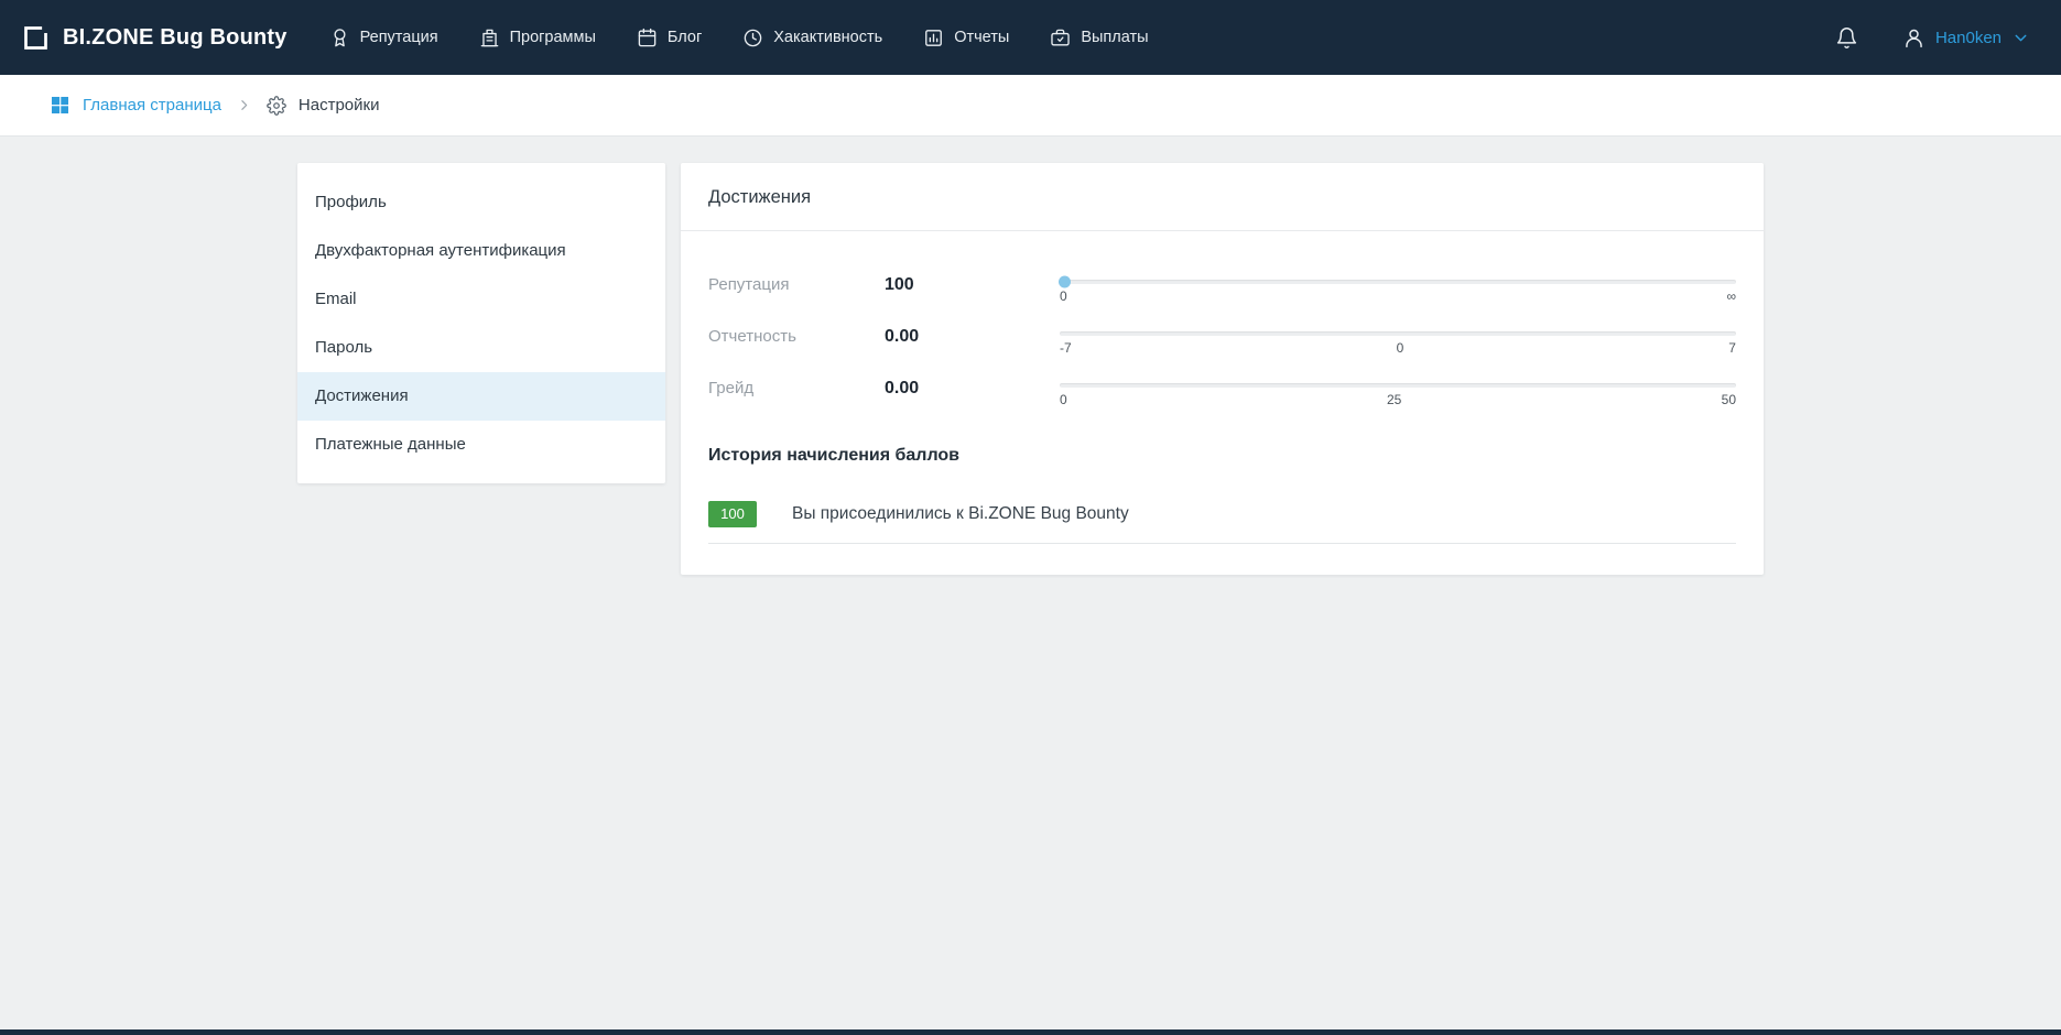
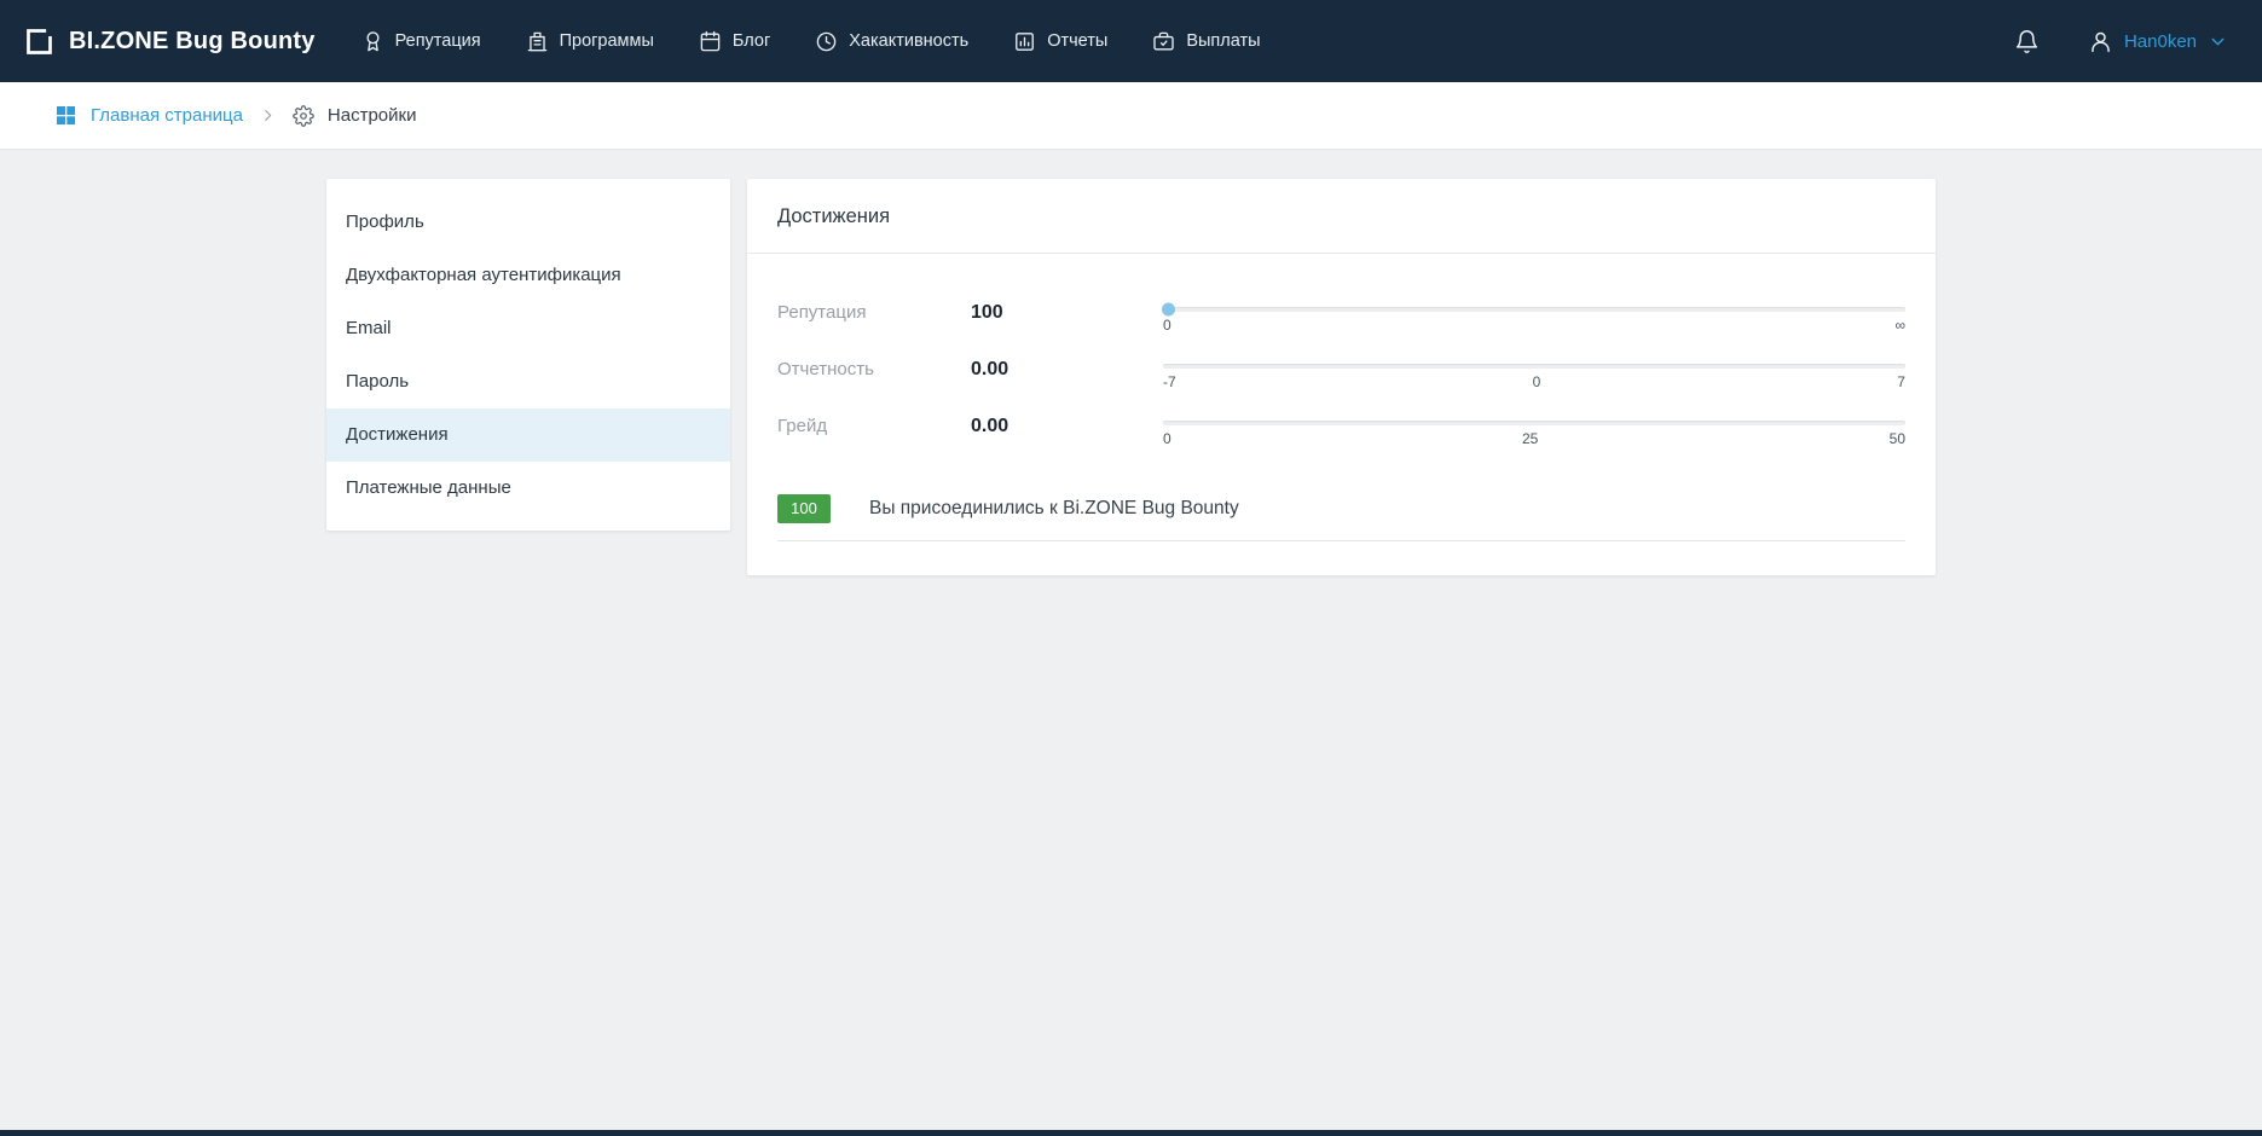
  BI.ZONE Bug Bounty
  Репутация
  Программы
  Блог
  Хакактивность
  Отчеты
  Выплаты
  Han0ken
  Главная страница
  Настройки
  Профиль
  Двухфакторная аутентификация
  Email
  Пароль
  Достижения
  Платежные данные
  Достижения
  Репутация
  100
  0
  ∞
  Отчетность
  0.00
  -7
  0
  7
  Грейд
  0.00
  0
  25
  50
- История начисления баллов
  100
  Вы присоединились к Bi.ZONE Bug Bounty
